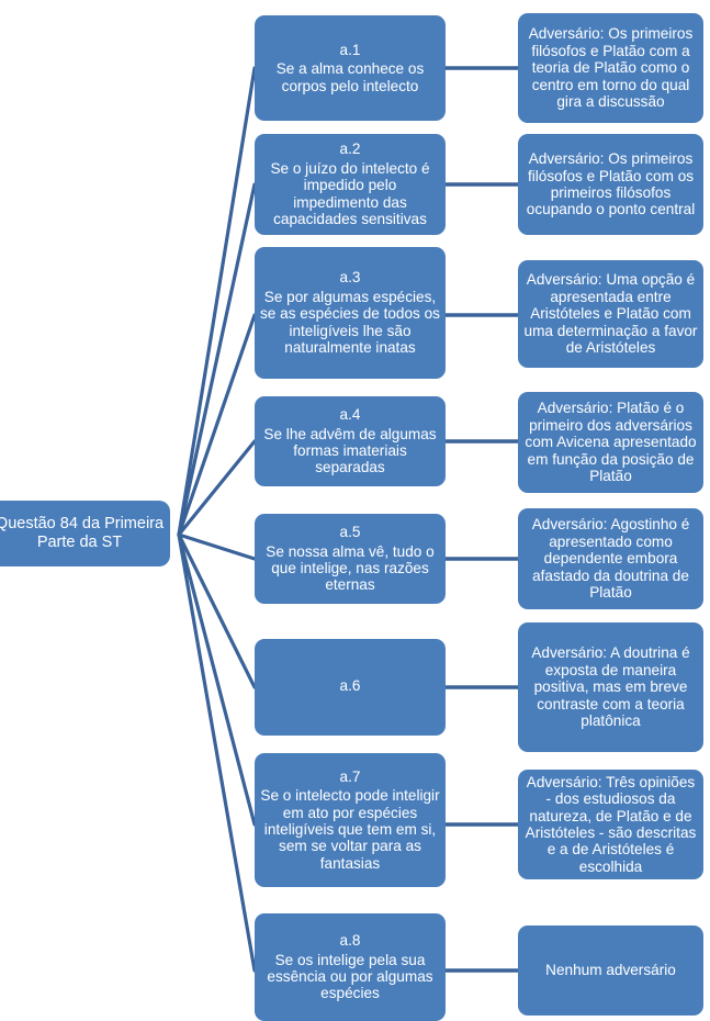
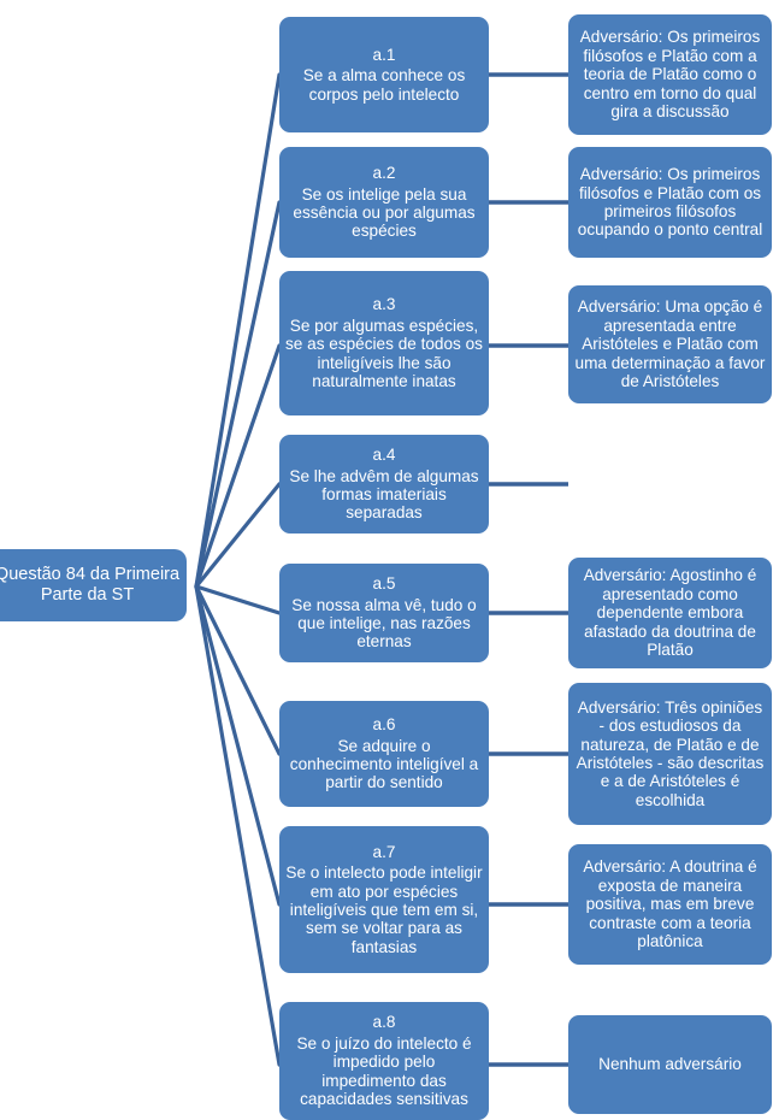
  Questão 84 da Primeira Parte da ST
  a.1
  Se a alma conhece os corpos pelo intelecto
  Adversário: Os primeiros filósofos e Platão com a teoria de Platão como o centro em torno do qual gira a discussão
  a.2
- Se o juízo do intelecto é impedido pelo impedimento das capacidades sensitivas
+ Se os intelige pela sua essência ou por algumas espécies
  Adversário: Os primeiros filósofos e Platão com os primeiros filósofos ocupando o ponto central
  a.3
  Se por algumas espécies, se as espécies de todos os inteligíveis lhe são naturalmente inatas
  Adversário: Uma opção é apresentada entre Aristóteles e Platão com uma determinação a favor de Aristóteles
  a.4
  Se lhe advêm de algumas formas imateriais separadas
- Adversário: Platão é o primeiro dos adversários com Avicena apresentado em função da posição de Platão
  a.5
  Se nossa alma vê, tudo o que intelige, nas razões eternas
  Adversário: Agostinho é apresentado como dependente embora afastado da doutrina de Platão
  a.6
+ Se adquire o conhecimento inteligível a partir do sentido
- Adversário: A doutrina é exposta de maneira positiva, mas em breve contraste com a teoria platônica
+ Adversário: Três opiniões - dos estudiosos da natureza, de Platão e de Aristóteles - são descritas e a de Aristóteles é escolhida
  a.7
  Se o intelecto pode inteligir em ato por espécies inteligíveis que tem em si, sem se voltar para as fantasias
- Adversário: Três opiniões - dos estudiosos da natureza, de Platão e de Aristóteles - são descritas e a de Aristóteles é escolhida
+ Adversário: A doutrina é exposta de maneira positiva, mas em breve contraste com a teoria platônica
  a.8
- Se os intelige pela sua essência ou por algumas espécies
+ Se o juízo do intelecto é impedido pelo impedimento das capacidades sensitivas
  Nenhum adversário
